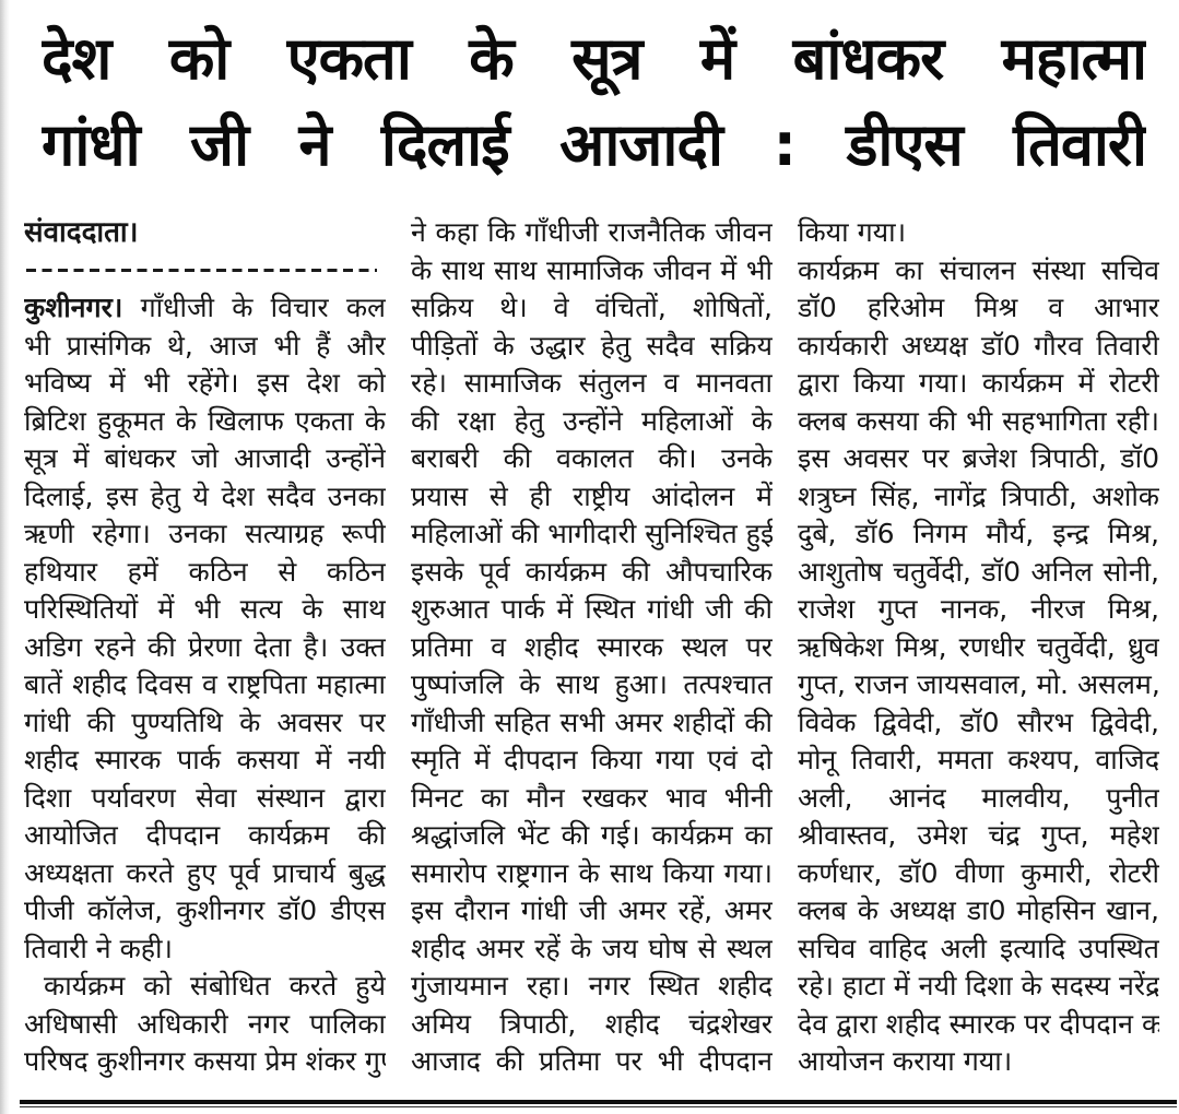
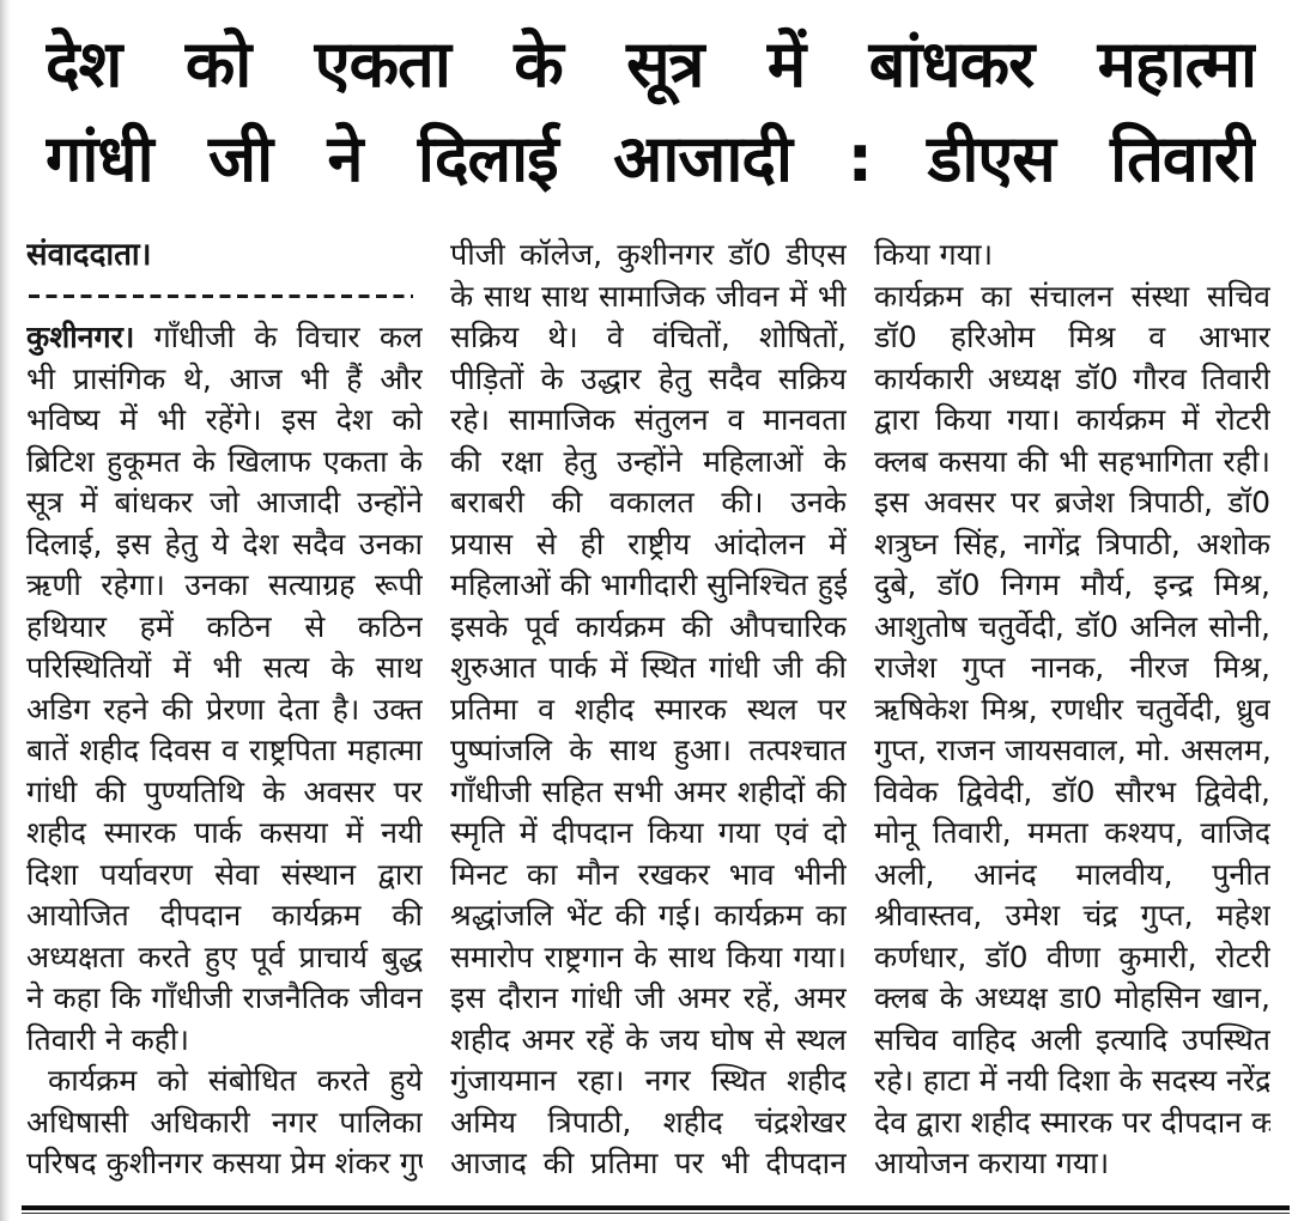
  देश को एकता के सूत्र में बांधकर महात्मा
  गांधी जी ने दिलाई आजादी : डीएस तिवारी
  संवाददाता।
  कुशीनगर। गाँधीजी के विचार कल
  भी प्रासंगिक थे, आज भी हैं और
  भविष्य में भी रहेंगे। इस देश को
  ब्रिटिश हुकूमत के खिलाफ एकता के
  सूत्र में बांधकर जो आजादी उन्होंने
  दिलाई, इस हेतु ये देश सदैव उनका
  ऋणी रहेगा। उनका सत्याग्रह रूपी
  हथियार हमें कठिन से कठिन
  परिस्थितियों में भी सत्य के साथ
  अडिग रहने की प्रेरणा देता है। उक्त
  बातें शहीद दिवस व राष्ट्रपिता महात्मा
  गांधी की पुण्यतिथि के अवसर पर
  शहीद स्मारक पार्क कसया में नयी
  दिशा पर्यावरण सेवा संस्थान द्वारा
  आयोजित दीपदान कार्यक्रम की
  अध्यक्षता करते हुए पूर्व प्राचार्य बुद्ध
- पीजी कॉलेज, कुशीनगर डॉ0 डीएस
+ ने कहा कि गाँधीजी राजनैतिक जीवन
  तिवारी ने कही।
  कार्यक्रम को संबोधित करते हुये
  अधिषासी अधिकारी नगर पालिका
  परिषद कुशीनगर कसया प्रेम शंकर गुप्
- ने कहा कि गाँधीजी राजनैतिक जीवन
+ पीजी कॉलेज, कुशीनगर डॉ0 डीएस
  के साथ साथ सामाजिक जीवन में भी
  सक्रिय थे। वे वंचितों, शोषितों,
  पीड़ितों के उद्धार हेतु सदैव सक्रिय
  रहे। सामाजिक संतुलन व मानवता
  की रक्षा हेतु उन्होंने महिलाओं के
  बराबरी की वकालत की। उनके
  प्रयास से ही राष्ट्रीय आंदोलन में
  महिलाओं की भागीदारी सुनिश्चित हुई
  इसके पूर्व कार्यक्रम की औपचारिक
  शुरुआत पार्क में स्थित गांधी जी की
  प्रतिमा व शहीद स्मारक स्थल पर
  पुष्पांजलि के साथ हुआ। तत्पश्चात
  गाँधीजी सहित सभी अमर शहीदों की
  स्मृति में दीपदान किया गया एवं दो
  मिनट का मौन रखकर भाव भीनी
  श्रद्धांजलि भेंट की गई। कार्यक्रम का
  समारोप राष्ट्रगान के साथ किया गया।
  इस दौरान गांधी जी अमर रहें, अमर
  शहीद अमर रहें के जय घोष से स्थल
  गुंजायमान रहा। नगर स्थित शहीद
  अमिय त्रिपाठी, शहीद चंद्रशेखर
  आजाद की प्रतिमा पर भी दीपदान
  किया गया।
  कार्यक्रम का संचालन संस्था सचिव
  डॉ0 हरिओम मिश्र व आभार
  कार्यकारी अध्यक्ष डॉ0 गौरव तिवारी
  द्वारा किया गया। कार्यक्रम में रोटरी
  क्लब कसया की भी सहभागिता रही।
  इस अवसर पर ब्रजेश त्रिपाठी, डॉ0
  शत्रुघ्न सिंह, नागेंद्र त्रिपाठी, अशोक
- दुबे, डॉ6 निगम मौर्य, इन्द्र मिश्र,
+ दुबे, डॉ0 निगम मौर्य, इन्द्र मिश्र,
  आशुतोष चतुर्वेदी, डॉ0 अनिल सोनी,
  राजेश गुप्त नानक, नीरज मिश्र,
  ऋषिकेश मिश्र, रणधीर चतुर्वेदी, ध्रुव
  गुप्त, राजन जायसवाल, मो. असलम,
  विवेक द्विवेदी, डॉ0 सौरभ द्विवेदी,
  मोनू तिवारी, ममता कश्यप, वाजिद
  अली, आनंद मालवीय, पुनीत
  श्रीवास्तव, उमेश चंद्र गुप्त, महेश
  कर्णधार, डॉ0 वीणा कुमारी, रोटरी
  क्लब के अध्यक्ष डा0 मोहसिन खान,
  सचिव वाहिद अली इत्यादि उपस्थित
  रहे। हाटा में नयी दिशा के सदस्य नरेंद्र
  देव द्वारा शहीद स्मारक पर दीपदान का
  आयोजन कराया गया।
